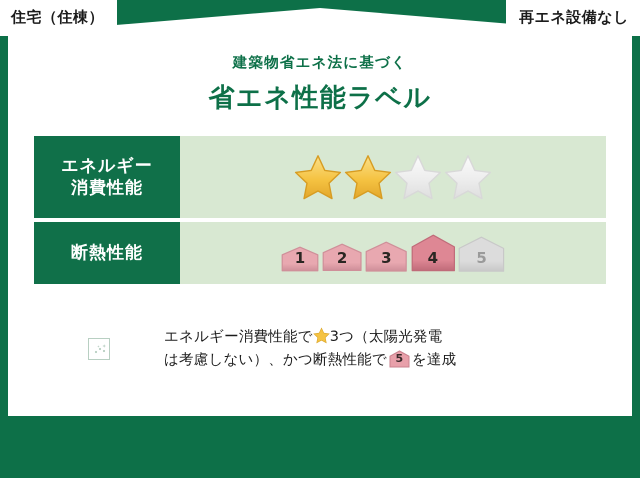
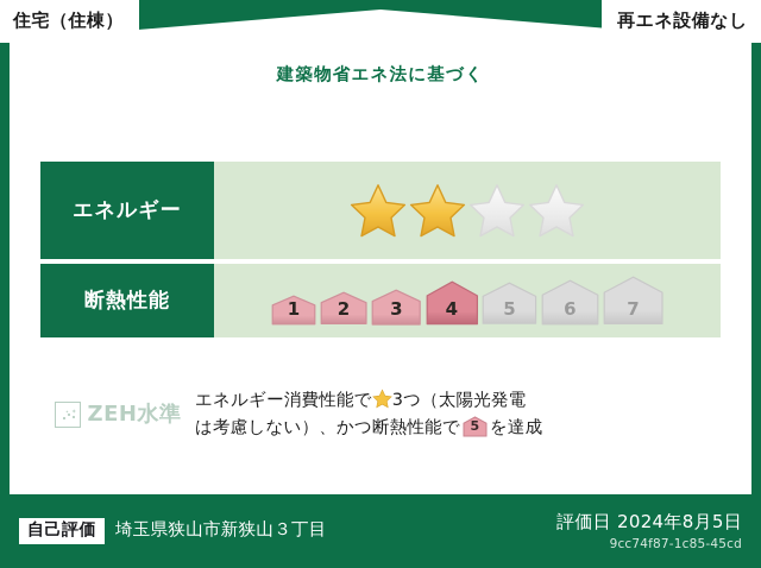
  住宅（住棟）
  再エネ設備なし
  建築物省エネ法に基づく
- 省エネ性能ラベル
  エネルギー
- 消費性能
  断熱性能
  1
  2
  3
  4
  5
+ 6
+ 7
+ ZEH水準
  エネルギー消費性能で 3つ（太陽光発電
  は考慮しない）、かつ断熱性能で
  5
  を達成
+ 自己評価
+ 埼玉県狭山市新狭山３丁目
+ 評価日 2024年8月5日
+ 9cc74f87-1c85-45cd
